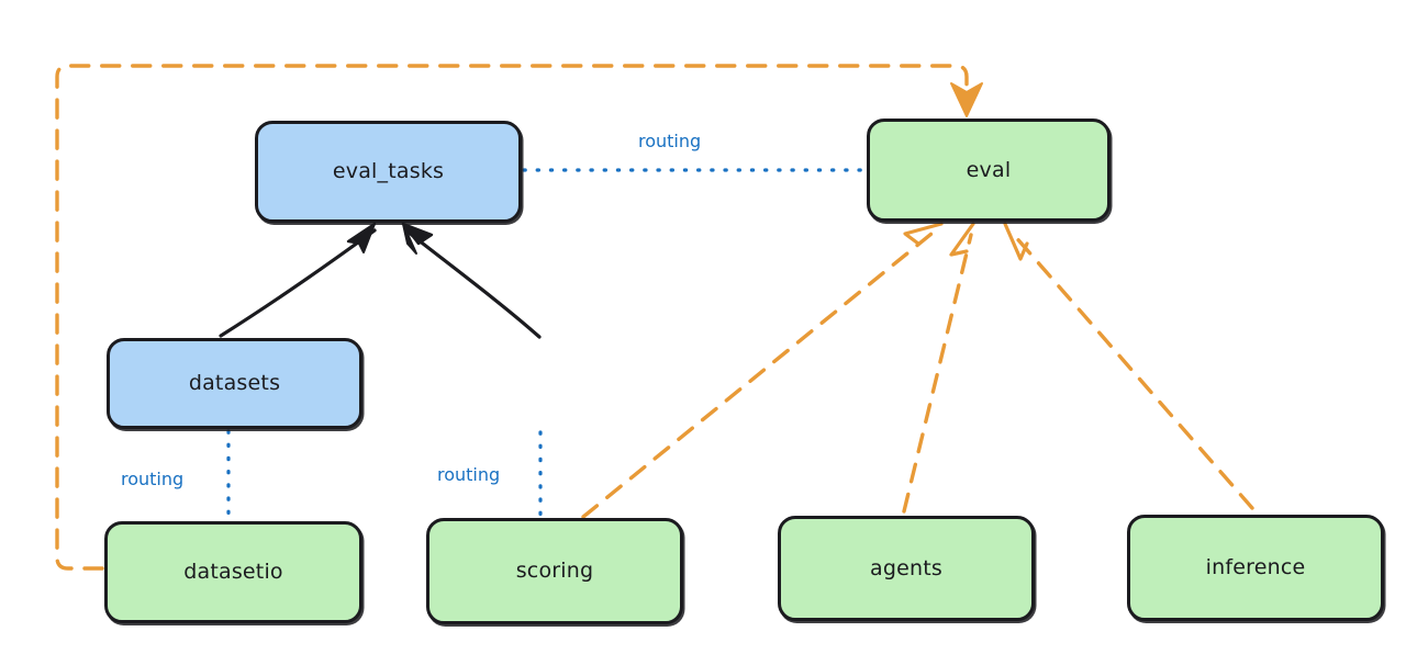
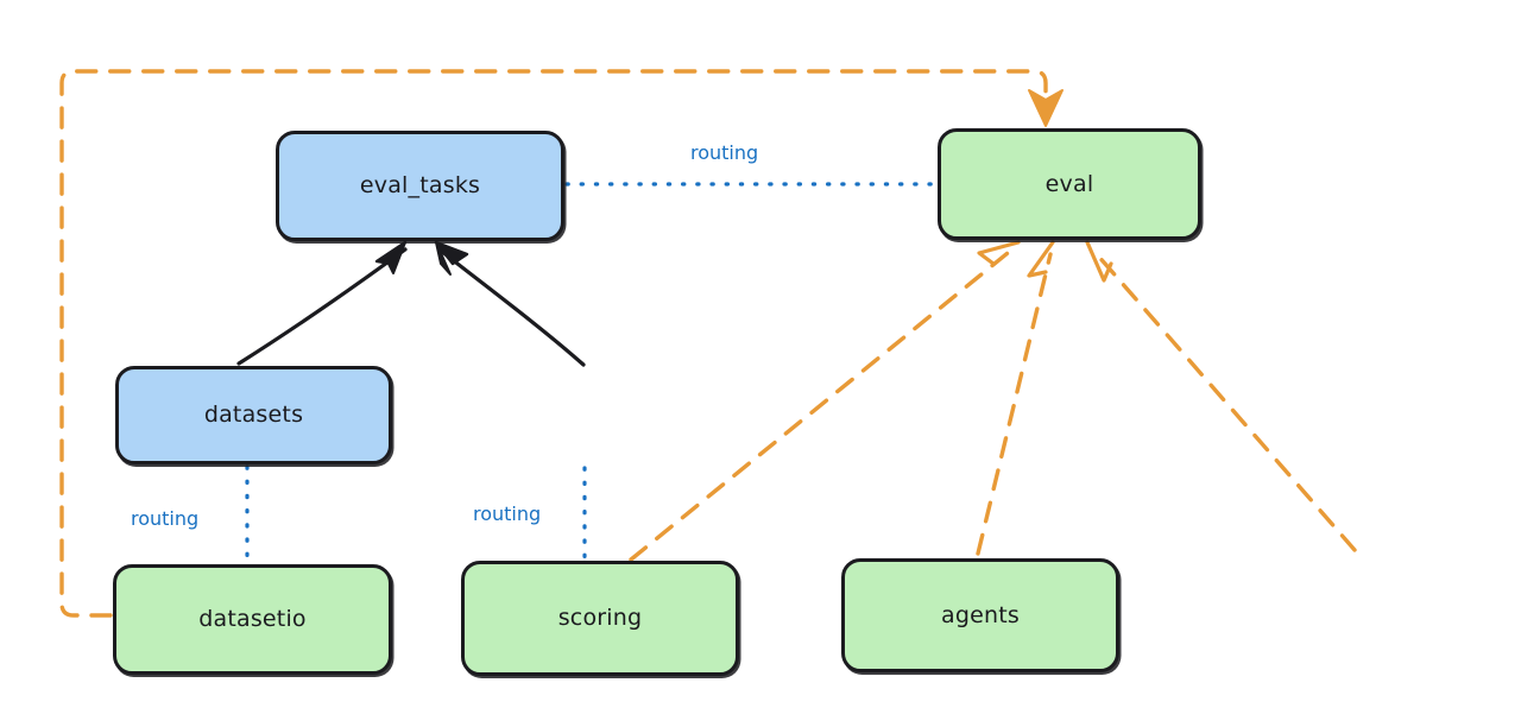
  eval_tasks
  eval
  datasets
  datasetio
  scoring
  agents
- inference
  routing
  routing
  routing
